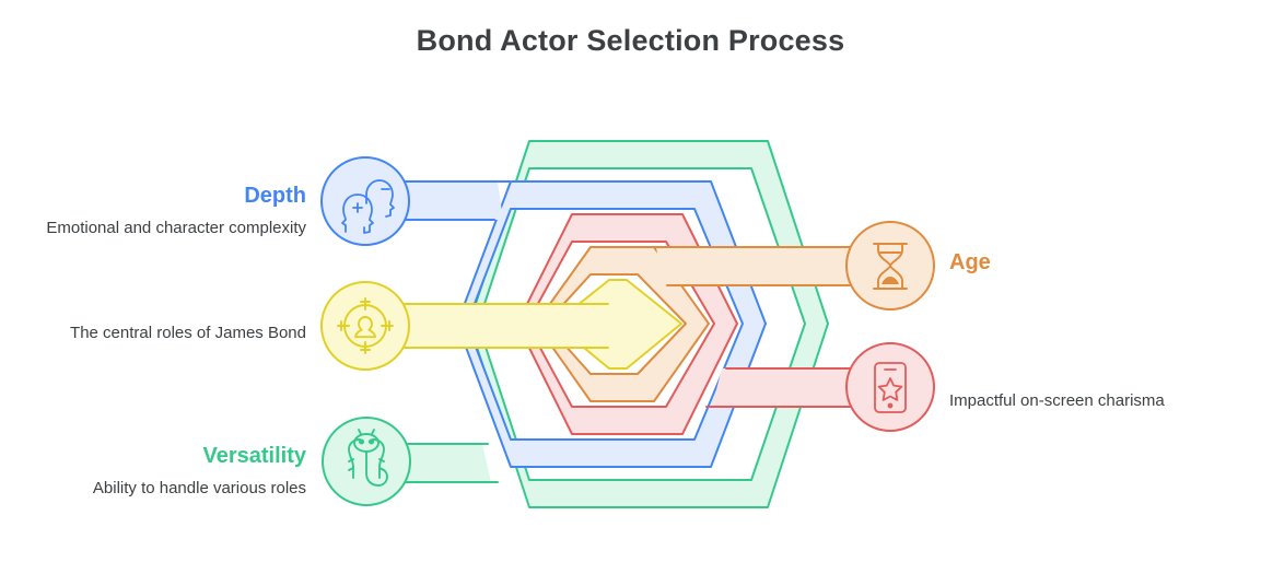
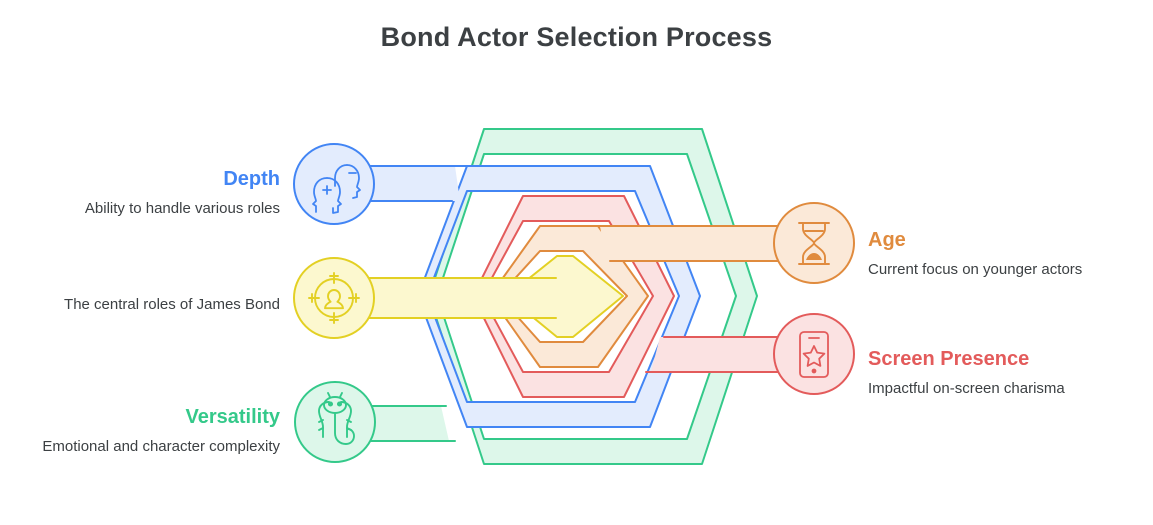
  Bond Actor Selection Process
  Depth
- Emotional and character complexity
+ Ability to handle various roles
  The central roles of James Bond
  Versatility
- Ability to handle various roles
+ Emotional and character complexity
  Age
+ Current focus on younger actors
+ Screen Presence
  Impactful on-screen charisma
